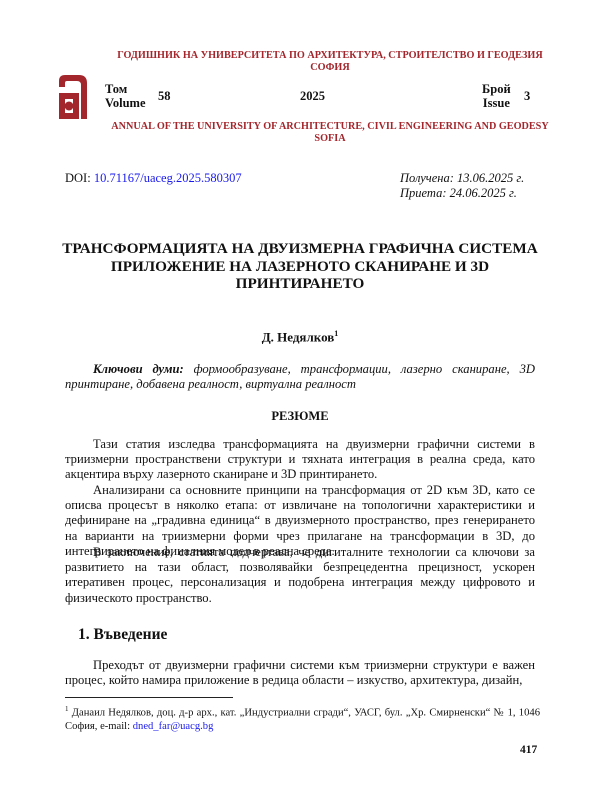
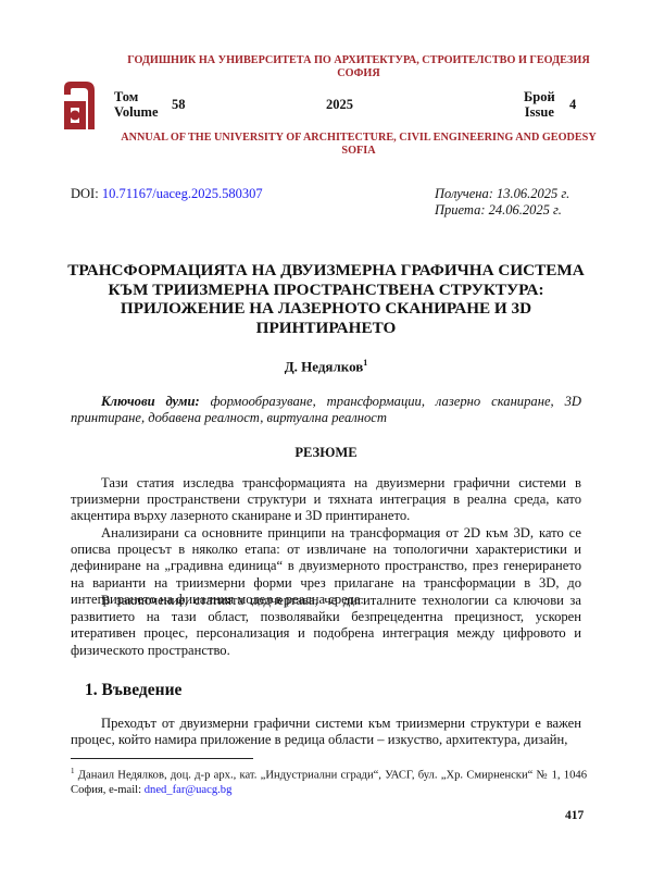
  ГОДИШНИК НА УНИВЕРСИТЕТА ПО АРХИТЕКТУРА, СТРОИТЕЛСТВО И ГЕОДЕЗИЯ
  СОФИЯ
  Том
  Volume
  58
  2025
  Брой
  Issue
- 3
+ 4
  ANNUAL OF THE UNIVERSITY OF ARCHITECTURE, CIVIL ENGINEERING AND GEODESY
  SOFIA
  DOI: 10.71167/uaceg.2025.580307
  Получена: 13.06.2025 г.
  Приета: 24.06.2025 г.
  ТРАНСФОРМАЦИЯТА НА ДВУИЗМЕРНА ГРАФИЧНА СИСТЕМА
+ КЪМ ТРИИЗМЕРНА ПРОСТРАНСТВЕНА СТРУКТУРА:
  ПРИЛОЖЕНИЕ НА ЛАЗЕРНОТО СКАНИРАНЕ И 3D
  ПРИНТИРАНЕТО
  Д. Недялков1
  Ключови думи: формообразуване, трансформации, лазерно сканиране, 3D принтиране, добавена реалност, виртуална реалност
  РЕЗЮМЕ
  Тази статия изследва трансформацията на двуизмерни графични системи в триизмерни пространствени структури и тяхната интеграция в реална среда, като акцентира върху лазерното сканиране и 3D принтирането.
  Анализирани са основните принципи на трансформация от 2D към 3D, като се описва процесът в няколко етапа: от извличане на топологични характеристики и дефиниране на „градивна единица“ в двуизмерното пространство, през генерирането на варианти на триизмерни форми чрез прилагане на трансформации в 3D, до интегрирането на финалния модел в реална среда.
  В заключение, статията подчертава, че дигиталните технологии са ключови за развитието на тази област, позволявайки безпрецедентна прецизност, ускорен итеративен процес, персонализация и подобрена интеграция между цифровото и физическото пространство.
  1. Въведение
  Преходът от двуизмерни графични системи към триизмерни структури е важен процес, който намира приложение в редица области – изкуство, архитектура, дизайн,
  1 Данаил Недялков, доц. д-р арх., кат. „Индустриални сгради“, УАСГ, бул. „Хр. Смирненски“ № 1, 1046 София, e-mail: dned_far@uacg.bg
  417
